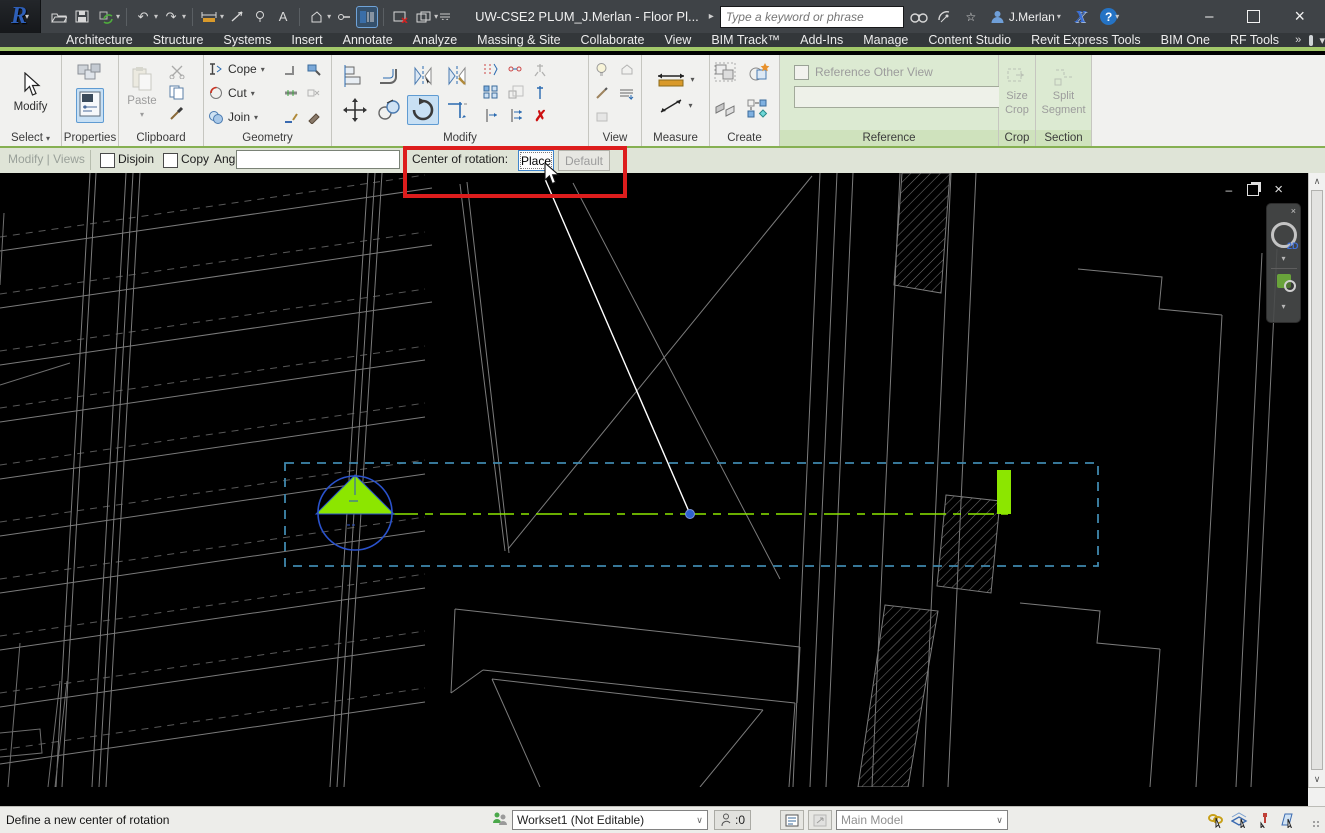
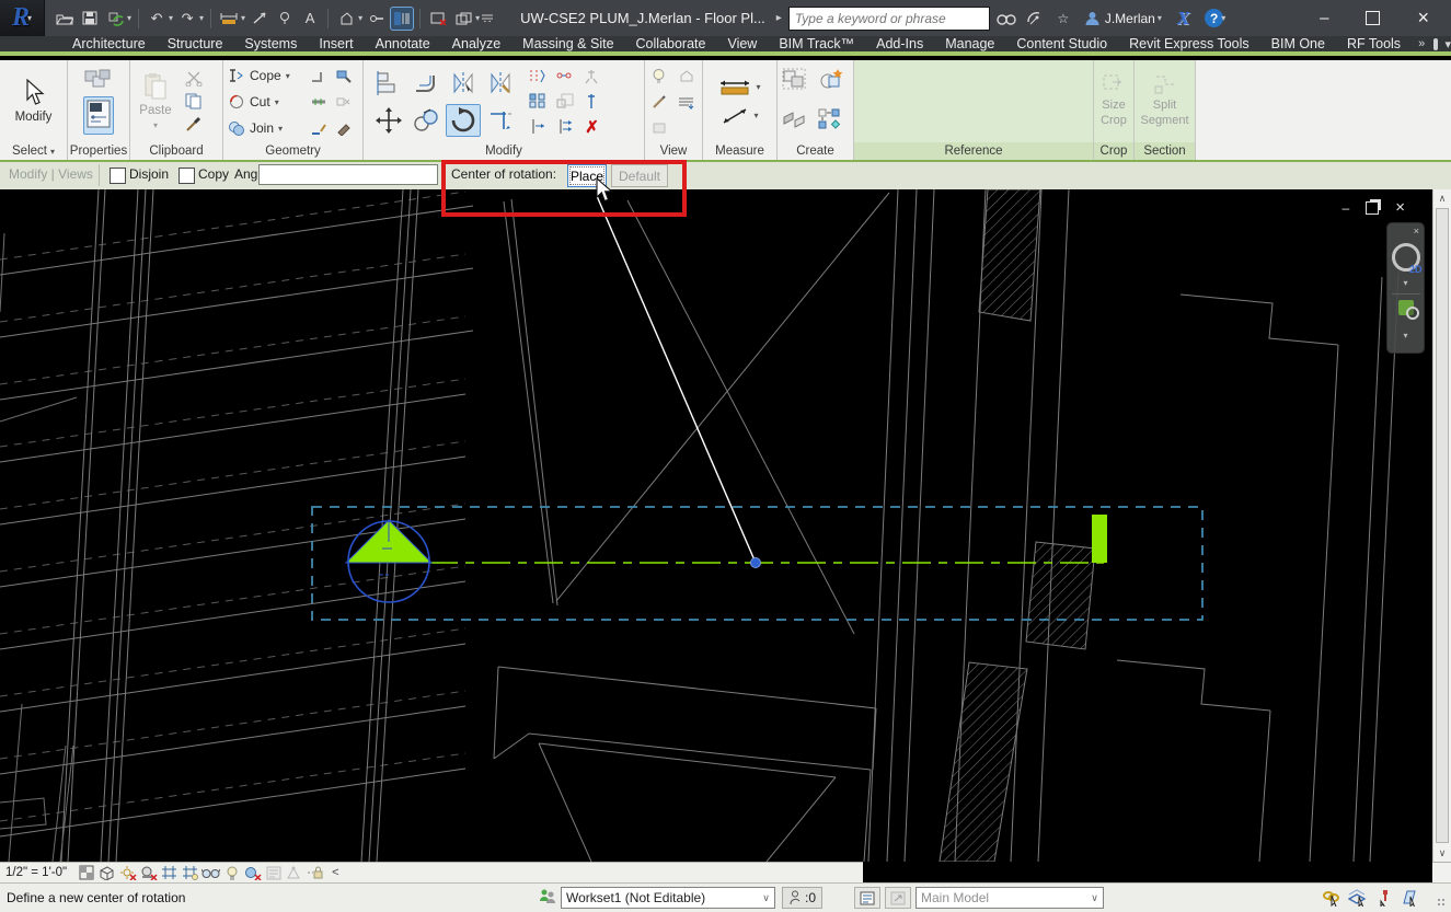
  R
  ▾
  ▾
  ↶
  ▾
  ↷
  ▾
  ▾
  A
  ▾
  ▾
  UW-CSE2 PLUM_J.Merlan - Floor Pl...
  ▸
  Type a keyword or phrase
  ☆
  J.Merlan
  ▾
  X
  ?
  ▾
  –
  ×
  Architecture
  Structure
  Systems
  Insert
  Annotate
  Analyze
  Massing & Site
  Collaborate
  View
  BIM Track™
  Add-Ins
  Manage
  Content Studio
  Revit Express Tools
  BIM One
  RF Tools
  »
  ▾
  Modify
  Select
  ▾
  Properties
  Paste
  ▾
  Clipboard
  Cope
  ▾
  Cut
  ▾
  Join
  ▾
  Geometry
  ✗
  Modify
  View
  ▾
  ▾
  Measure
  Create
- Reference Other View
  Reference
  Size Crop
  Crop
  Split Segment
  Section
  Modify | Views
  Disjoin
  Copy
  Center of rotation:
  Place
  Default
  –
  ×
  ×
  2D
  ▾
  ▾
  ∧
  ∨
+ 1/2" = 1'-0"
+ <
  Define a new center of rotation
  Workset1 (Not Editable)
  ∨
  :0
  Main Model
  ∨
